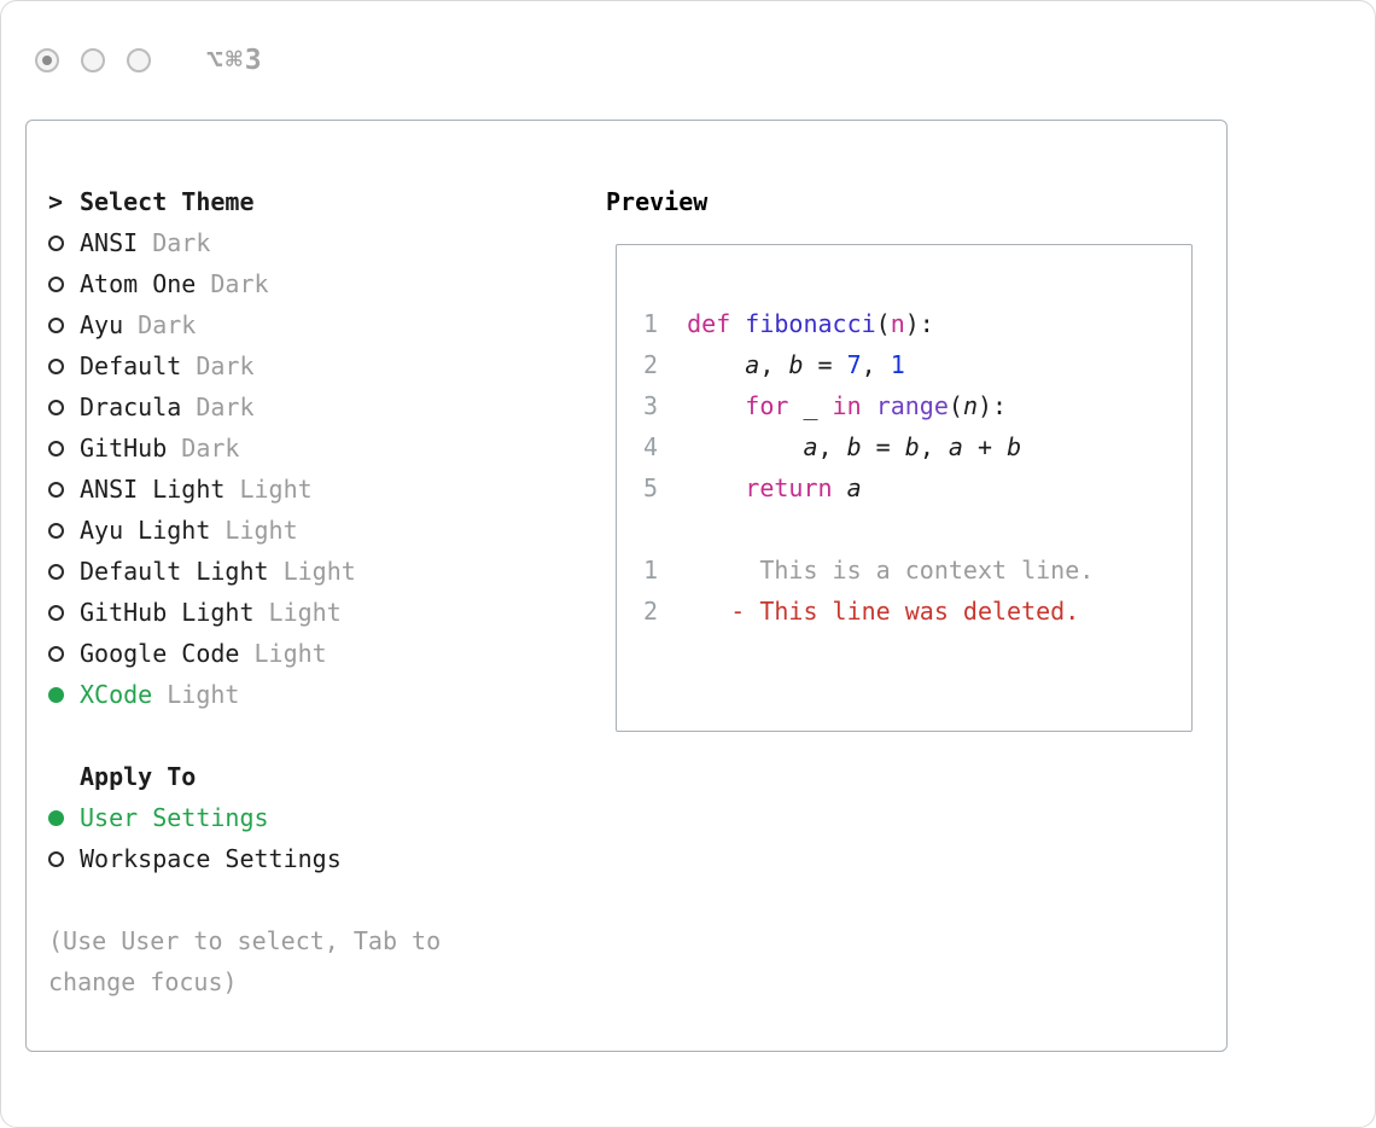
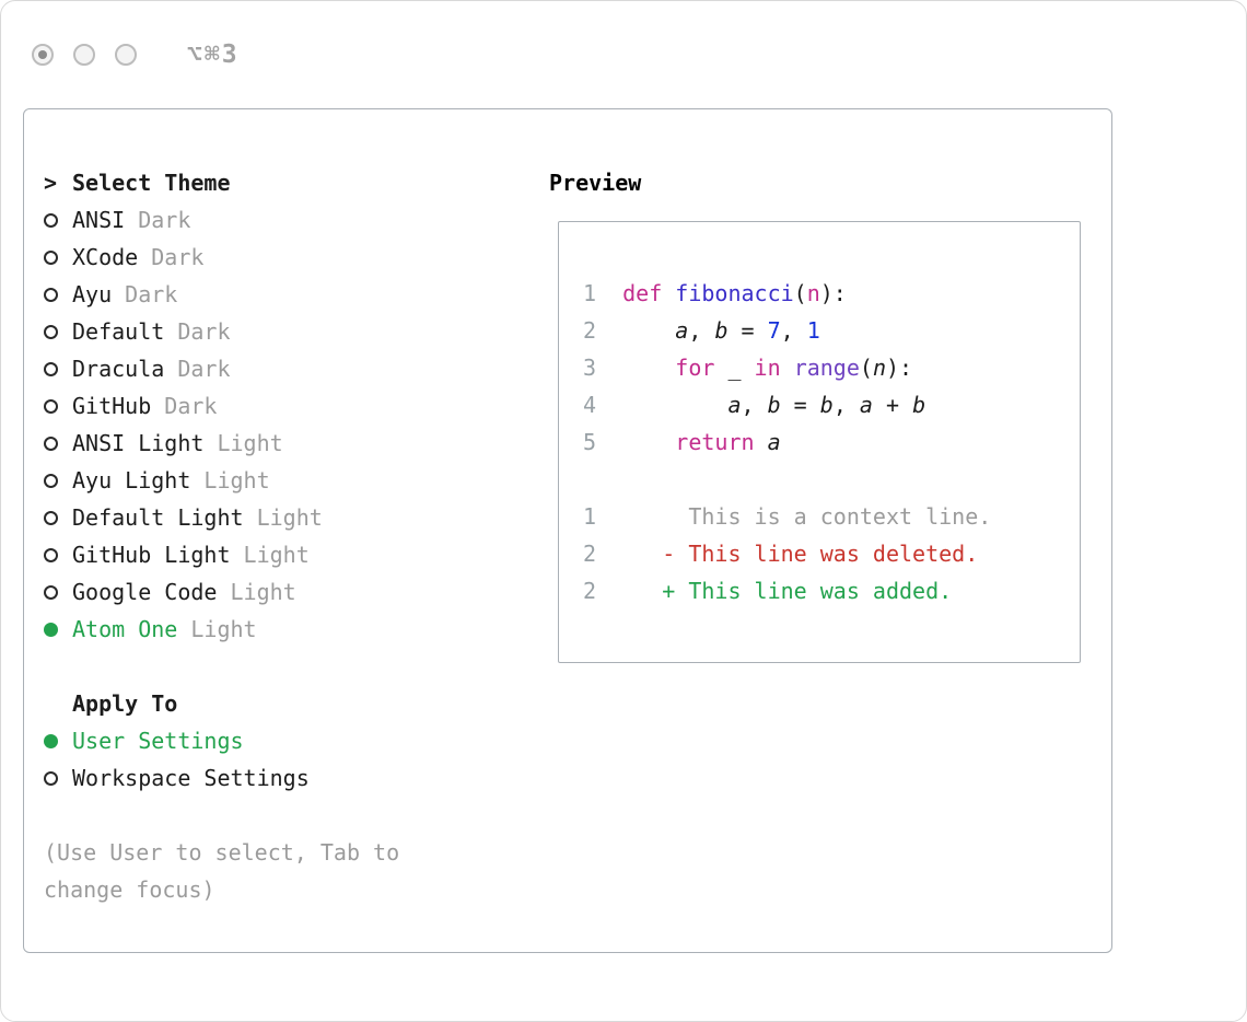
  ⌥⌘3
  >
  Select Theme
  ANSI
  Dark
- Atom One
+ XCode
  Dark
  Ayu
  Dark
  Default
  Dark
  Dracula
  Dark
  GitHub
  Dark
  ANSI Light
  Light
  Ayu Light
  Light
  Default Light
  Light
  GitHub Light
  Light
  Google Code
  Light
- XCode
+ Atom One
  Light
  Apply To
  User Settings
  Workspace Settings
  (Use User to select, Tab to
  change focus)
  Preview
  1 def fibonacci(n):
  2 a, b = 7, 1
  3 for _ in range(n):
  4 a, b = b, a + b
  5 return a
  1 This is a context line.
  2 - This line was deleted.
+ 2 + This line was added.
